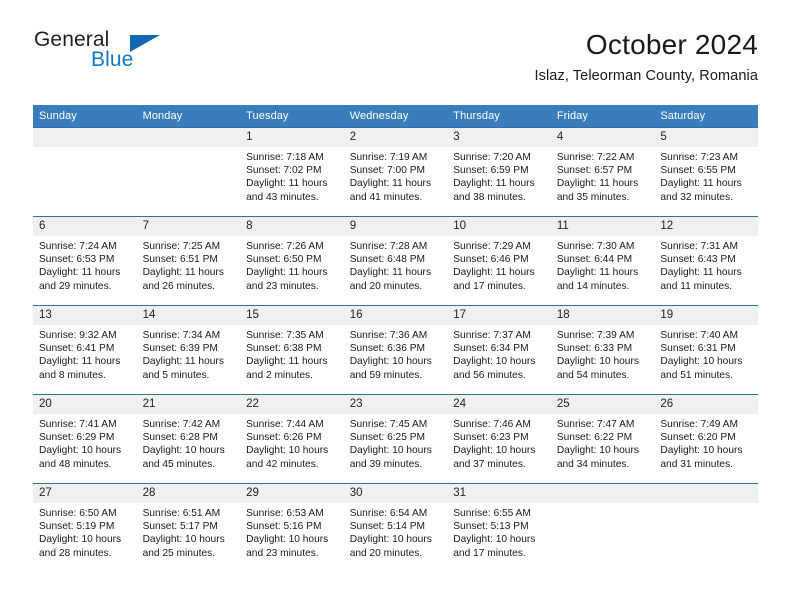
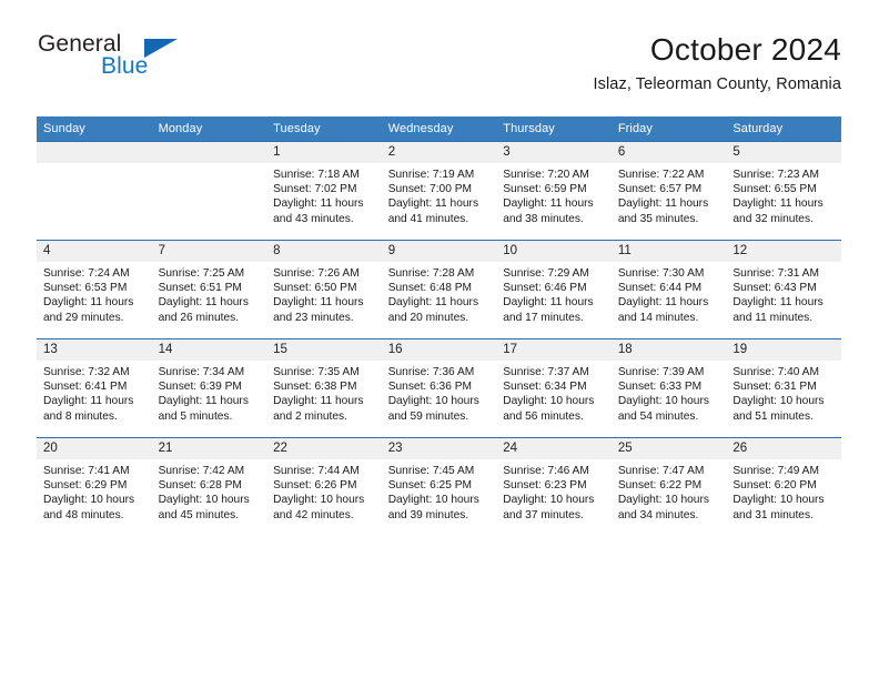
  General
  Blue
  October 2024
  Islaz, Teleorman County, Romania
  Sunday	Monday	Tuesday	Wednesday	Thursday	Friday	Saturday
- 		1Sunrise: 7:18 AM Sunset: 7:02 PM Daylight: 11 hours and 43 minutes.	2Sunrise: 7:19 AM Sunset: 7:00 PM Daylight: 11 hours and 41 minutes.	3Sunrise: 7:20 AM Sunset: 6:59 PM Daylight: 11 hours and 38 minutes.	4Sunrise: 7:22 AM Sunset: 6:57 PM Daylight: 11 hours and 35 minutes.	5Sunrise: 7:23 AM Sunset: 6:55 PM Daylight: 11 hours and 32 minutes.
+ 		1Sunrise: 7:18 AM Sunset: 7:02 PM Daylight: 11 hours and 43 minutes.	2Sunrise: 7:19 AM Sunset: 7:00 PM Daylight: 11 hours and 41 minutes.	3Sunrise: 7:20 AM Sunset: 6:59 PM Daylight: 11 hours and 38 minutes.	6Sunrise: 7:22 AM Sunset: 6:57 PM Daylight: 11 hours and 35 minutes.	5Sunrise: 7:23 AM Sunset: 6:55 PM Daylight: 11 hours and 32 minutes.
- 6Sunrise: 7:24 AM Sunset: 6:53 PM Daylight: 11 hours and 29 minutes.	7Sunrise: 7:25 AM Sunset: 6:51 PM Daylight: 11 hours and 26 minutes.	8Sunrise: 7:26 AM Sunset: 6:50 PM Daylight: 11 hours and 23 minutes.	9Sunrise: 7:28 AM Sunset: 6:48 PM Daylight: 11 hours and 20 minutes.	10Sunrise: 7:29 AM Sunset: 6:46 PM Daylight: 11 hours and 17 minutes.	11Sunrise: 7:30 AM Sunset: 6:44 PM Daylight: 11 hours and 14 minutes.	12Sunrise: 7:31 AM Sunset: 6:43 PM Daylight: 11 hours and 11 minutes.
+ 4Sunrise: 7:24 AM Sunset: 6:53 PM Daylight: 11 hours and 29 minutes.	7Sunrise: 7:25 AM Sunset: 6:51 PM Daylight: 11 hours and 26 minutes.	8Sunrise: 7:26 AM Sunset: 6:50 PM Daylight: 11 hours and 23 minutes.	9Sunrise: 7:28 AM Sunset: 6:48 PM Daylight: 11 hours and 20 minutes.	10Sunrise: 7:29 AM Sunset: 6:46 PM Daylight: 11 hours and 17 minutes.	11Sunrise: 7:30 AM Sunset: 6:44 PM Daylight: 11 hours and 14 minutes.	12Sunrise: 7:31 AM Sunset: 6:43 PM Daylight: 11 hours and 11 minutes.
- 13Sunrise: 9:32 AM Sunset: 6:41 PM Daylight: 11 hours and 8 minutes.	14Sunrise: 7:34 AM Sunset: 6:39 PM Daylight: 11 hours and 5 minutes.	15Sunrise: 7:35 AM Sunset: 6:38 PM Daylight: 11 hours and 2 minutes.	16Sunrise: 7:36 AM Sunset: 6:36 PM Daylight: 10 hours and 59 minutes.	17Sunrise: 7:37 AM Sunset: 6:34 PM Daylight: 10 hours and 56 minutes.	18Sunrise: 7:39 AM Sunset: 6:33 PM Daylight: 10 hours and 54 minutes.	19Sunrise: 7:40 AM Sunset: 6:31 PM Daylight: 10 hours and 51 minutes.
+ 13Sunrise: 7:32 AM Sunset: 6:41 PM Daylight: 11 hours and 8 minutes.	14Sunrise: 7:34 AM Sunset: 6:39 PM Daylight: 11 hours and 5 minutes.	15Sunrise: 7:35 AM Sunset: 6:38 PM Daylight: 11 hours and 2 minutes.	16Sunrise: 7:36 AM Sunset: 6:36 PM Daylight: 10 hours and 59 minutes.	17Sunrise: 7:37 AM Sunset: 6:34 PM Daylight: 10 hours and 56 minutes.	18Sunrise: 7:39 AM Sunset: 6:33 PM Daylight: 10 hours and 54 minutes.	19Sunrise: 7:40 AM Sunset: 6:31 PM Daylight: 10 hours and 51 minutes.
  20Sunrise: 7:41 AM Sunset: 6:29 PM Daylight: 10 hours and 48 minutes.	21Sunrise: 7:42 AM Sunset: 6:28 PM Daylight: 10 hours and 45 minutes.	22Sunrise: 7:44 AM Sunset: 6:26 PM Daylight: 10 hours and 42 minutes.	23Sunrise: 7:45 AM Sunset: 6:25 PM Daylight: 10 hours and 39 minutes.	24Sunrise: 7:46 AM Sunset: 6:23 PM Daylight: 10 hours and 37 minutes.	25Sunrise: 7:47 AM Sunset: 6:22 PM Daylight: 10 hours and 34 minutes.	26Sunrise: 7:49 AM Sunset: 6:20 PM Daylight: 10 hours and 31 minutes.
- 27Sunrise: 6:50 AM Sunset: 5:19 PM Daylight: 10 hours and 28 minutes.	28Sunrise: 6:51 AM Sunset: 5:17 PM Daylight: 10 hours and 25 minutes.	29Sunrise: 6:53 AM Sunset: 5:16 PM Daylight: 10 hours and 23 minutes.	30Sunrise: 6:54 AM Sunset: 5:14 PM Daylight: 10 hours and 20 minutes.	31Sunrise: 6:55 AM Sunset: 5:13 PM Daylight: 10 hours and 17 minutes.
